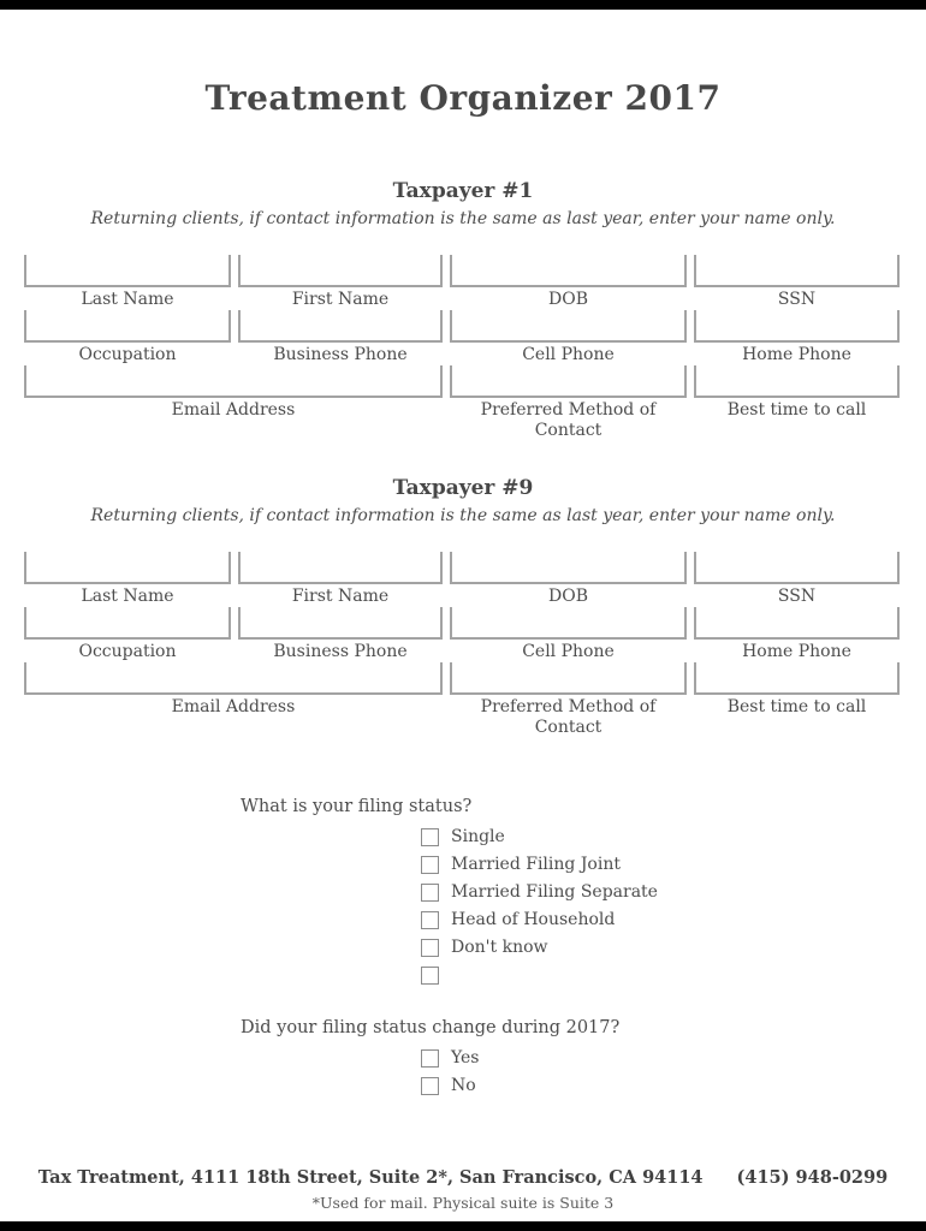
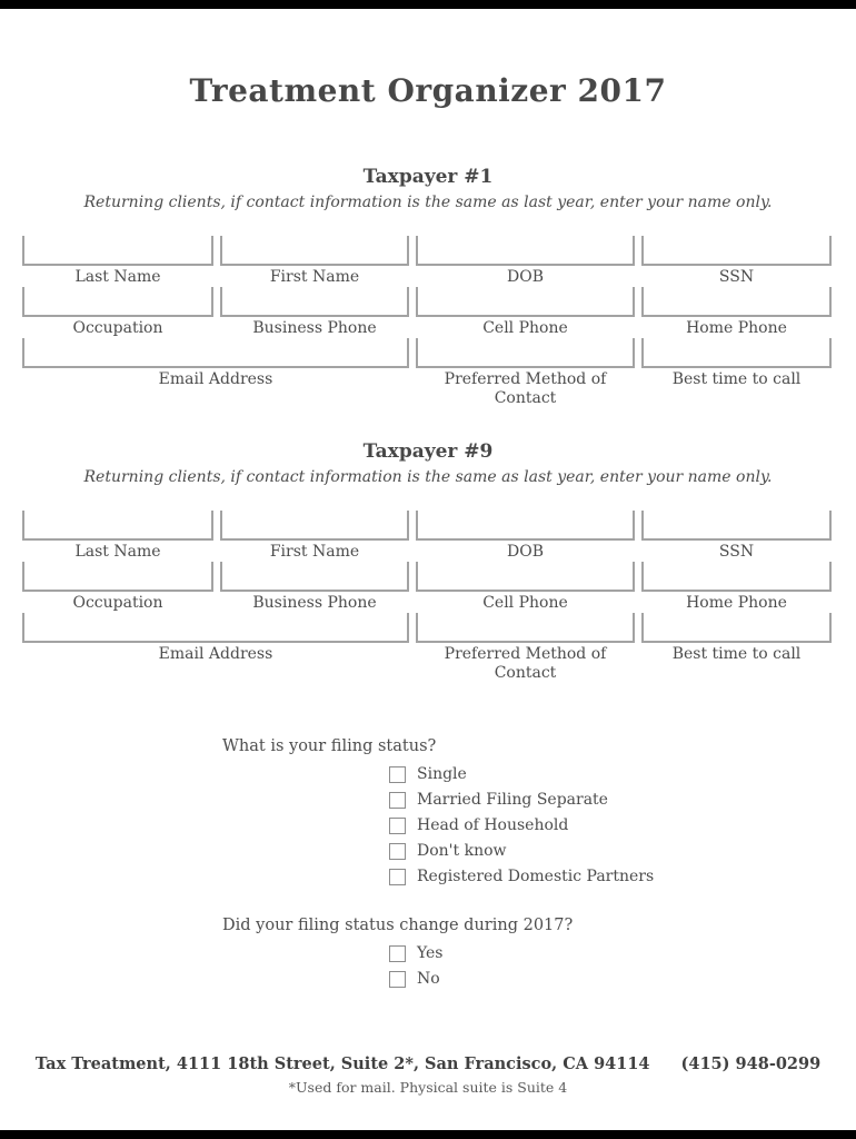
  Treatment Organizer 2017
  Taxpayer #1
  Returning clients, if contact information is the same as last year, enter your name only.
  Last Name
  First Name
  DOB
  SSN
  Occupation
  Business Phone
  Cell Phone
  Home Phone
  Email Address
  Preferred Method of Contact
  Best time to call
  Taxpayer #9
  Returning clients, if contact information is the same as last year, enter your name only.
  Last Name
  First Name
  DOB
  SSN
  Occupation
  Business Phone
  Cell Phone
  Home Phone
  Email Address
  Preferred Method of Contact
  Best time to call
  What is your filing status?
  Single
- Married Filing Joint
  Married Filing Separate
  Head of Household
  Don't know
+ Registered Domestic Partners
  Did your filing status change during 2017?
  Yes
  No
  Tax Treatment, 4111 18th Street, Suite 2*, San Francisco, CA 94114 (415) 948-0299
- *Used for mail. Physical suite is Suite 3
+ *Used for mail. Physical suite is Suite 4
